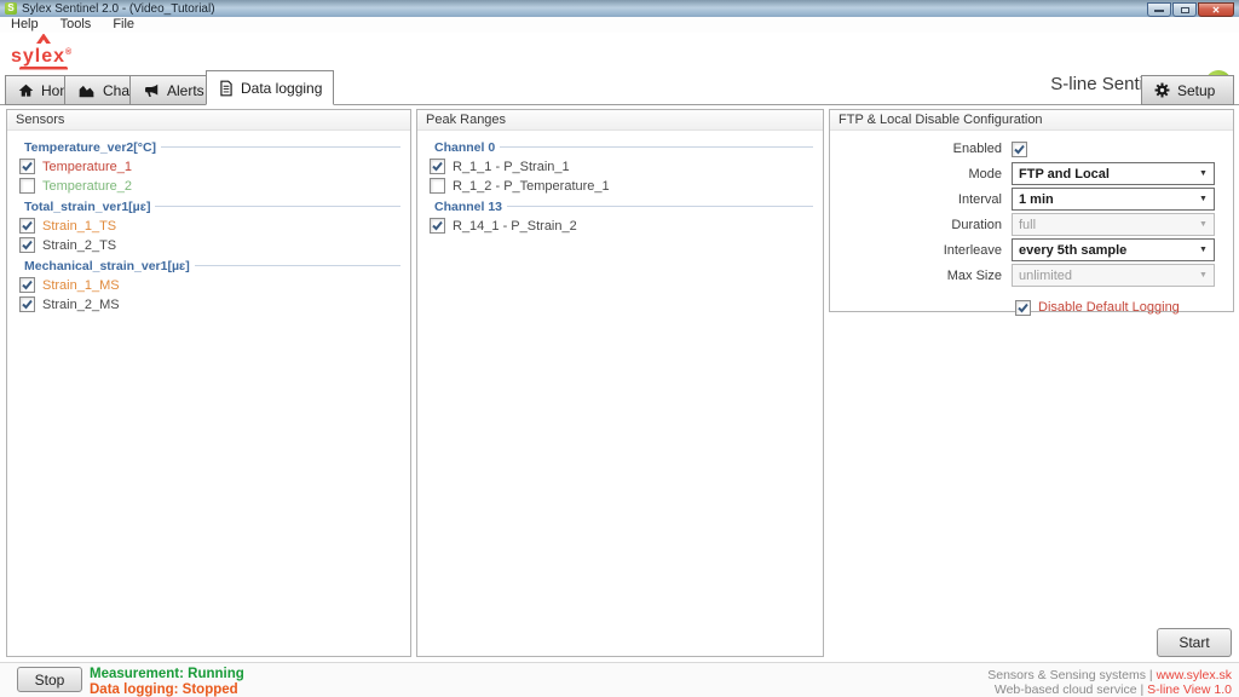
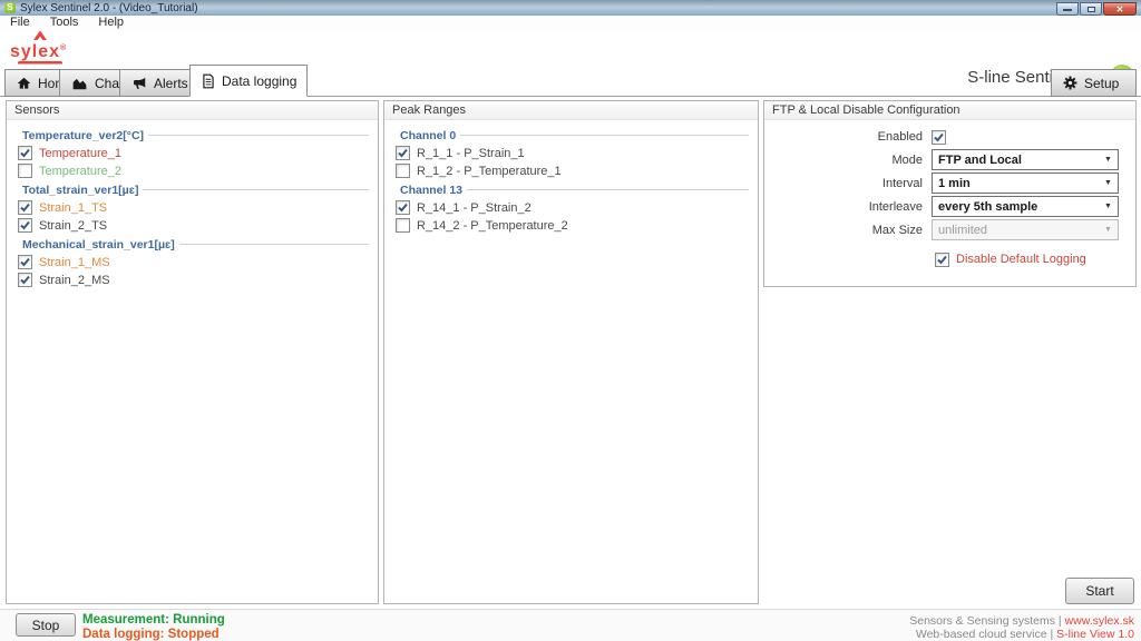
  S
  Sylex Sentinel 2.0 - (Video_Tutorial)
  ✕
- Help
+ File
  Tools
- File
+ Help
  sylex
  Data logging
  Setup
  Sensors
  Temperature_ver2[°C]
  Temperature_1
  Temperature_2
  Total_strain_ver1[µɛ]
  Strain_1_TS
  Strain_2_TS
  Mechanical_strain_ver1[µɛ]
  Strain_1_MS
  Strain_2_MS
  Peak Ranges
  Channel 0
  R_1_1 - P_Strain_1
  R_1_2 - P_Temperature_1
  Channel 13
  R_14_1 - P_Strain_2
+ R_14_2 - P_Temperature_2
  FTP & Local Disable Configuration
  Enabled
  Mode
  FTP and Local
  Interval
  1 min
- Duration
- full
  Interleave
  every 5th sample
  Max Size
  unlimited
  Disable Default Logging
  Start
  Stop
  Measurement: Running
  Data logging: Stopped
  Sensors & Sensing systems | www.sylex.sk
  Web-based cloud service | S-line View 1.0
